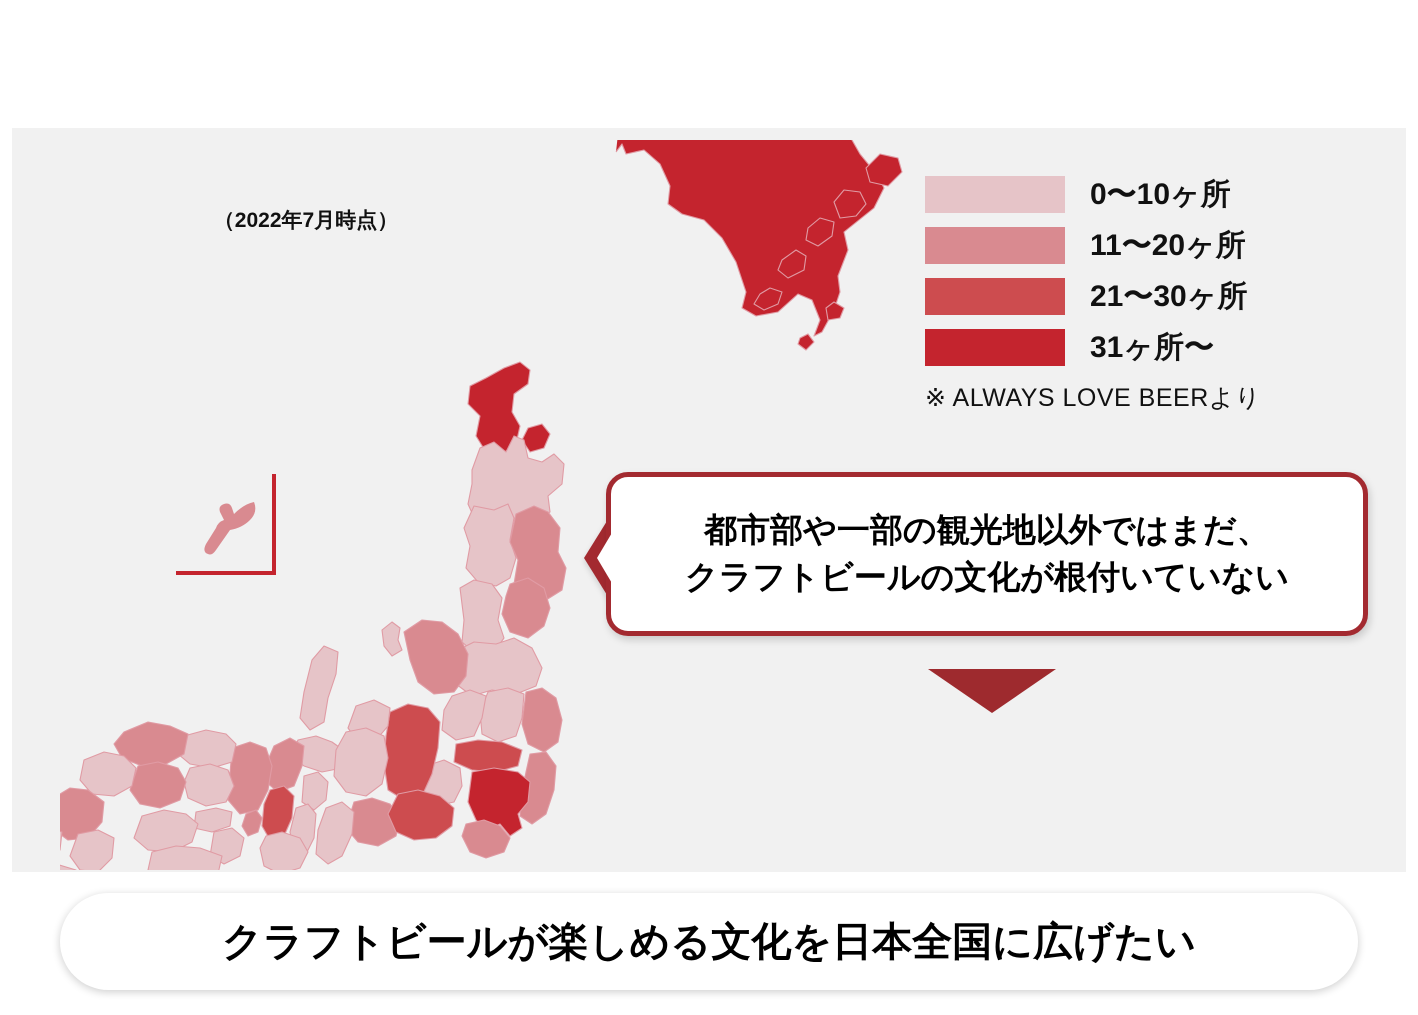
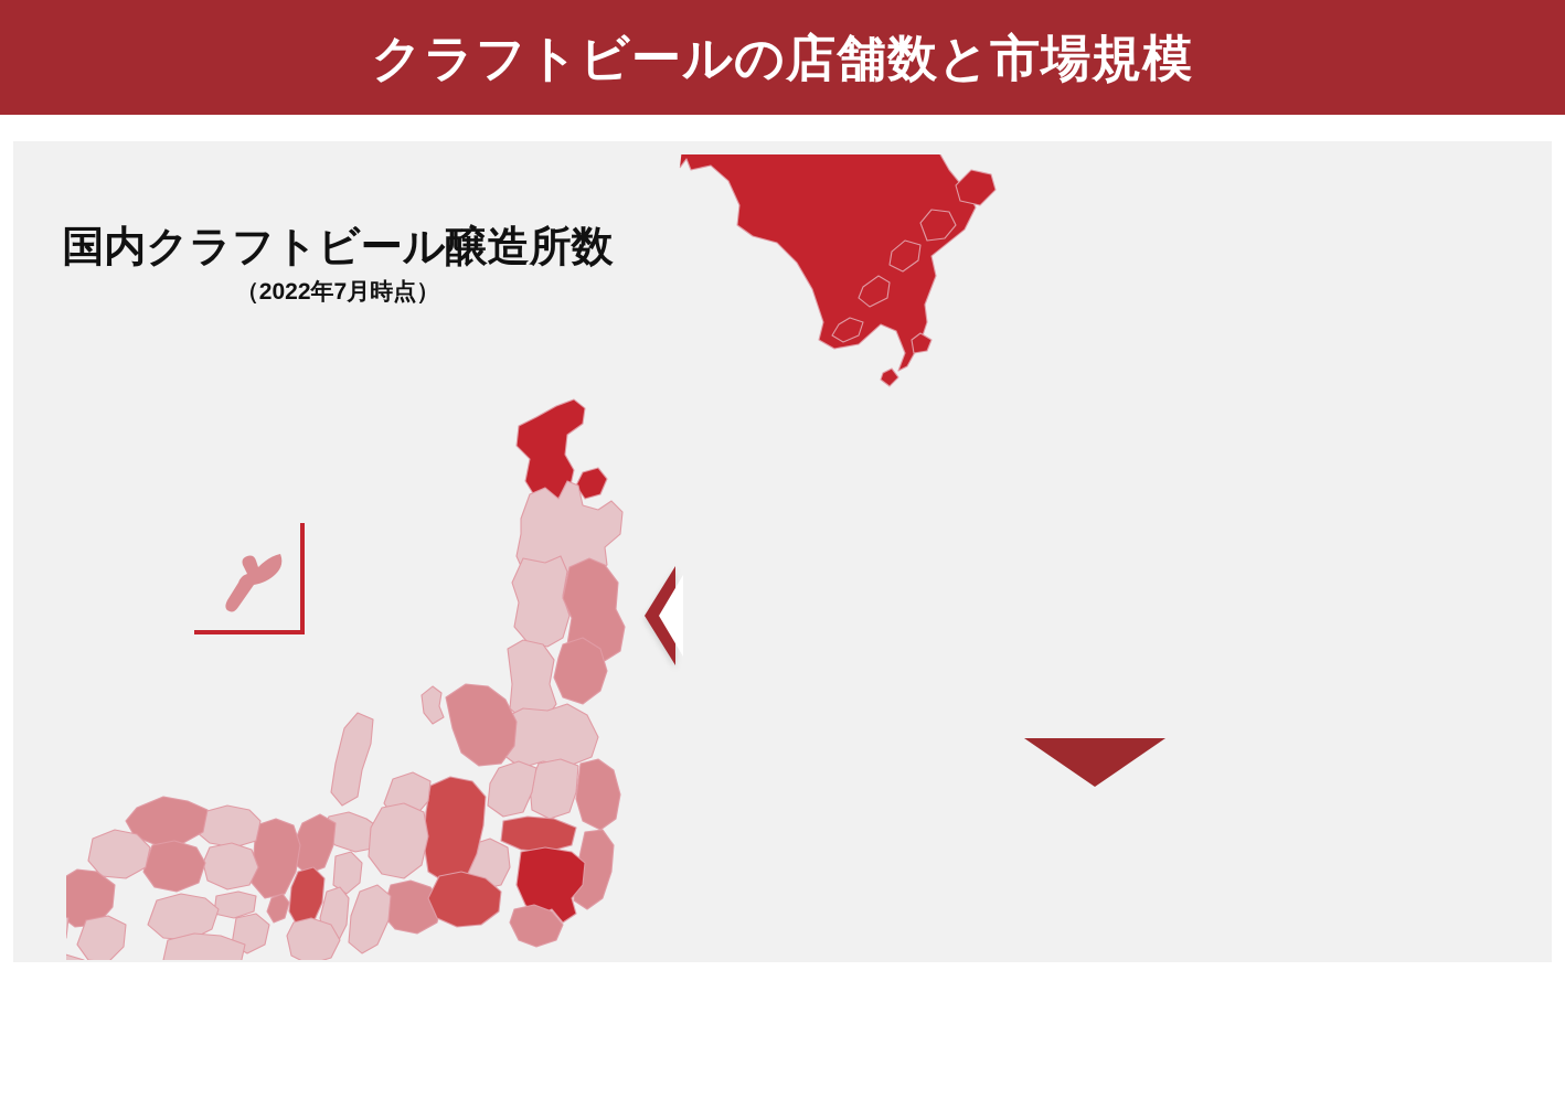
+ クラフトビールの店舗数と市場規模
+ 国内クラフトビール醸造所数
  （2022年7月時点）
- 0〜10ヶ所
- 11〜20ヶ所
- 21〜30ヶ所
- 31ヶ所〜
- ※ ALWAYS LOVE BEERより
- 都市部や一部の観光地以外ではまだ、
- クラフトビールの文化が根付いていない
- クラフトビールが楽しめる文化を日本全国に広げたい
